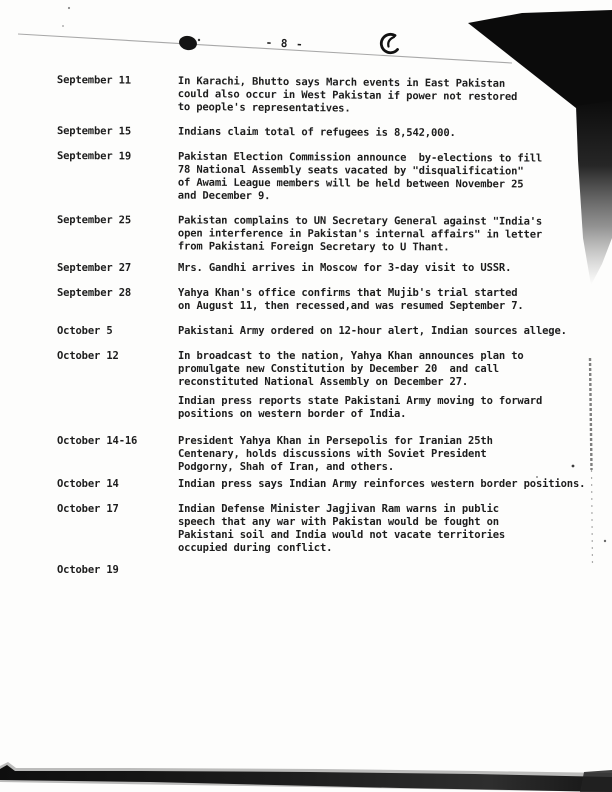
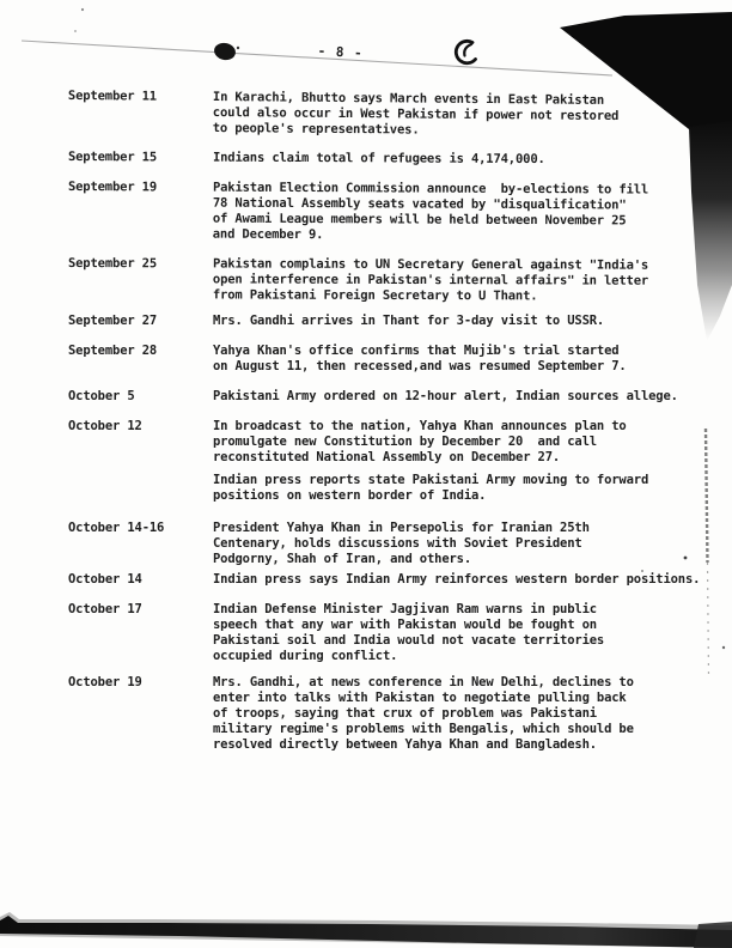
  September 11
  In Karachi, Bhutto says March events in East Pakistan
  could also occur in West Pakistan if power not restored
  to people's representatives.
  September 15
- Indians claim total of refugees is 8,542,000.
+ Indians claim total of refugees is 4,174,000.
  September 19
  Pakistan Election Commission announce by-elections to fill
  78 National Assembly seats vacated by "disqualification"
  of Awami League members will be held between November 25
  and December 9.
  September 25
  Pakistan complains to UN Secretary General against "India's
  open interference in Pakistan's internal affairs" in letter
  from Pakistani Foreign Secretary to U Thant.
  September 27
- Mrs. Gandhi arrives in Moscow for 3-day visit to USSR.
+ Mrs. Gandhi arrives in Thant for 3-day visit to USSR.
  September 28
  Yahya Khan's office confirms that Mujib's trial started
  on August 11, then recessed,and was resumed September 7.
  October 5
  Pakistani Army ordered on 12-hour alert, Indian sources allege.
  October 12
  In broadcast to the nation, Yahya Khan announces plan to
  promulgate new Constitution by December 20 and call
  reconstituted National Assembly on December 27.
  Indian press reports state Pakistani Army moving to forward
  positions on western border of India.
  October 14-16
  President Yahya Khan in Persepolis for Iranian 25th
  Centenary, holds discussions with Soviet President
  Podgorny, Shah of Iran, and others.
  October 14
  Indian press says Indian Army reinforces western border positions.
  October 17
  Indian Defense Minister Jagjivan Ram warns in public
  speech that any war with Pakistan would be fought on
  Pakistani soil and India would not vacate territories
  occupied during conflict.
  October 19
+ Mrs. Gandhi, at news conference in New Delhi, declines to
+ enter into talks with Pakistan to negotiate pulling back
+ of troops, saying that crux of problem was Pakistani
+ military regime's problems with Bengalis, which should be
+ resolved directly between Yahya Khan and Bangladesh.
